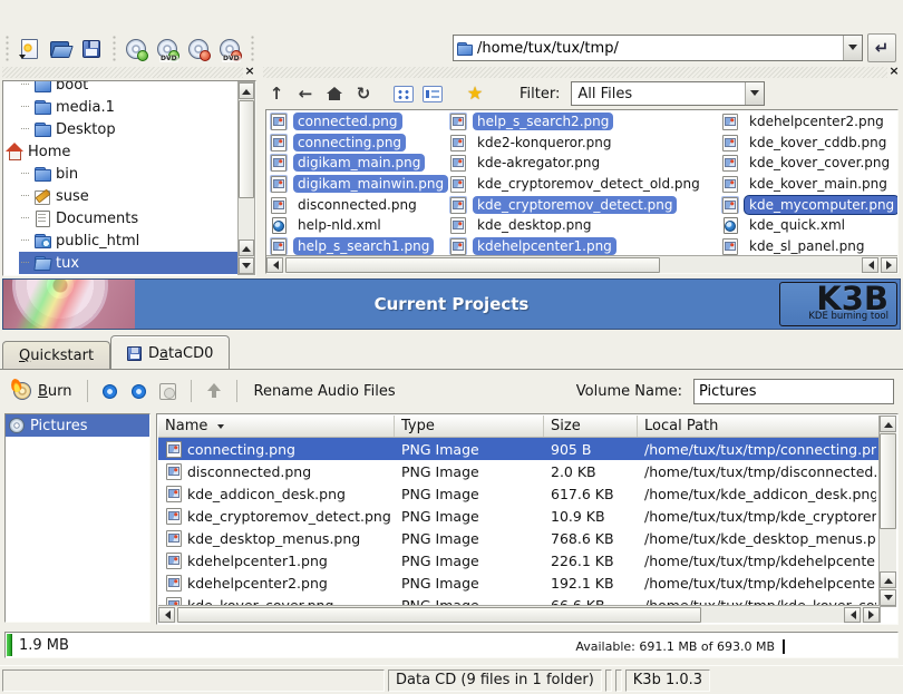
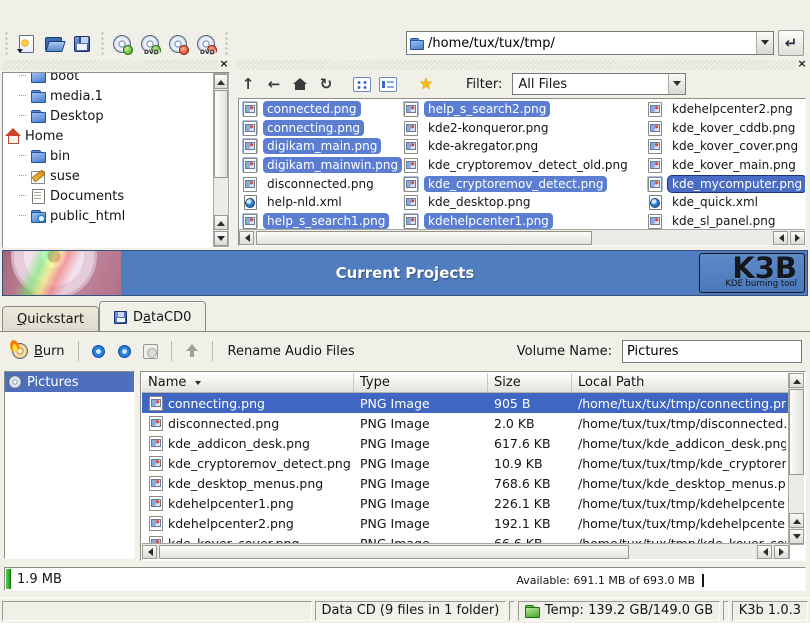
  /home/tux/tux/tmp/
  ↵
  ×
  ×
  boot
  media.1
  Desktop
  Home
  bin
  suse
  Documents
  public_html
- tux
  ↑
  ←
  ↻
  ★
  Filter:
  All Files
  connected.png
  connecting.png
  digikam_main.png
  digikam_mainwin.png
  disconnected.png
  help-nld.xml
  help_s_search1.png
  help_s_search2.png
  kde2-konqueror.png
  kde-akregator.png
  kde_cryptoremov_detect_old.png
  kde_cryptoremov_detect.png
  kde_desktop.png
  kdehelpcenter1.png
  kdehelpcenter2.png
  kde_kover_cddb.png
  kde_kover_cover.png
  kde_kover_main.png
  kde_mycomputer.png
  kde_quick.xml
  kde_sl_panel.png
  Current Projects
  K3B
  KDE burning tool
  Quickstart
  DataCD0
  Burn
  Rename Audio Files
  Volume Name:
  Pictures
  Pictures
  Name
  Type
  Size
  Local Path
  connecting.png
  PNG Image
  905 B
  /home/tux/tux/tmp/connecting.pn
  disconnected.png
  PNG Image
  2.0 KB
  /home/tux/tux/tmp/disconnected.
  kde_addicon_desk.png
  PNG Image
  617.6 KB
  /home/tux/kde_addicon_desk.png
  kde_cryptoremov_detect.png
  PNG Image
  10.9 KB
  kde_desktop_menus.png
  PNG Image
  768.6 KB
  /home/tux/kde_desktop_menus.p
  kdehelpcenter1.png
  PNG Image
  226.1 KB
  /home/tux/tux/tmp/kdehelpcente
  kdehelpcenter2.png
  PNG Image
  192.1 KB
  /home/tux/tux/tmp/kdehelpcente
  1.9 MB
  Available: 691.1 MB of 693.0 MB
  Data CD (9 files in 1 folder)
+ Temp: 139.2 GB/149.0 GB
  K3b 1.0.3
